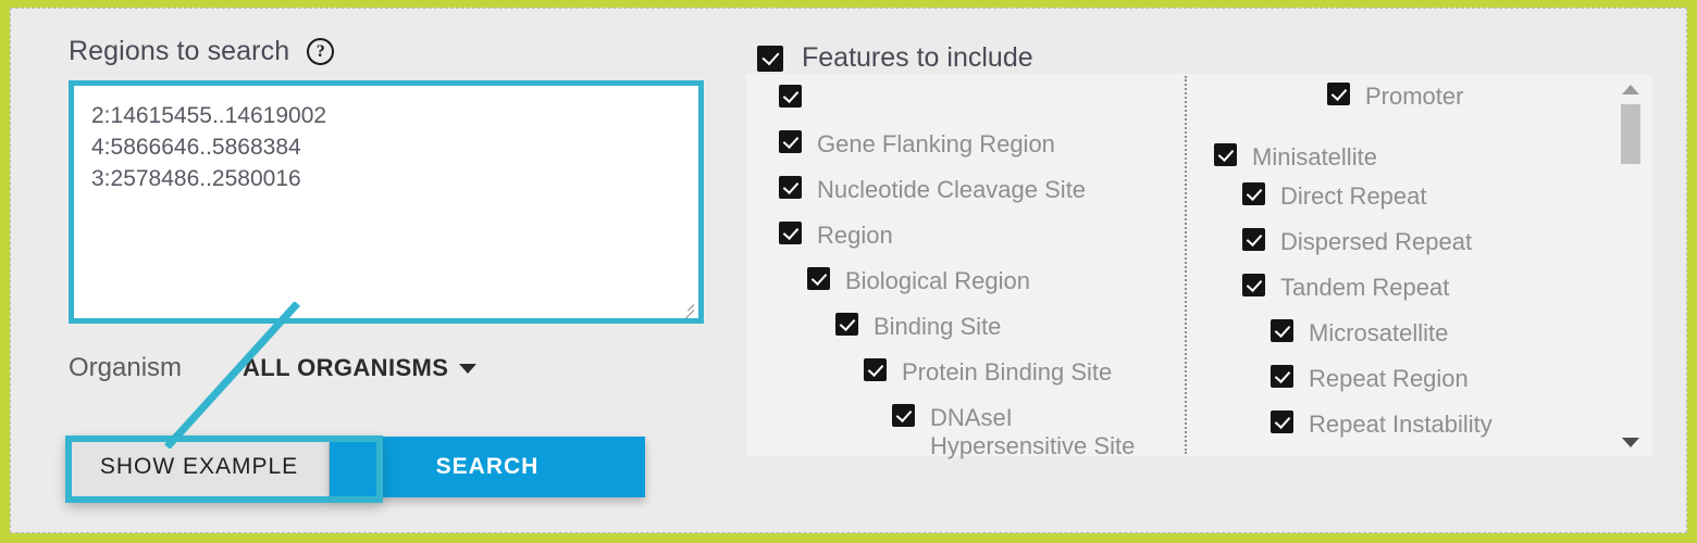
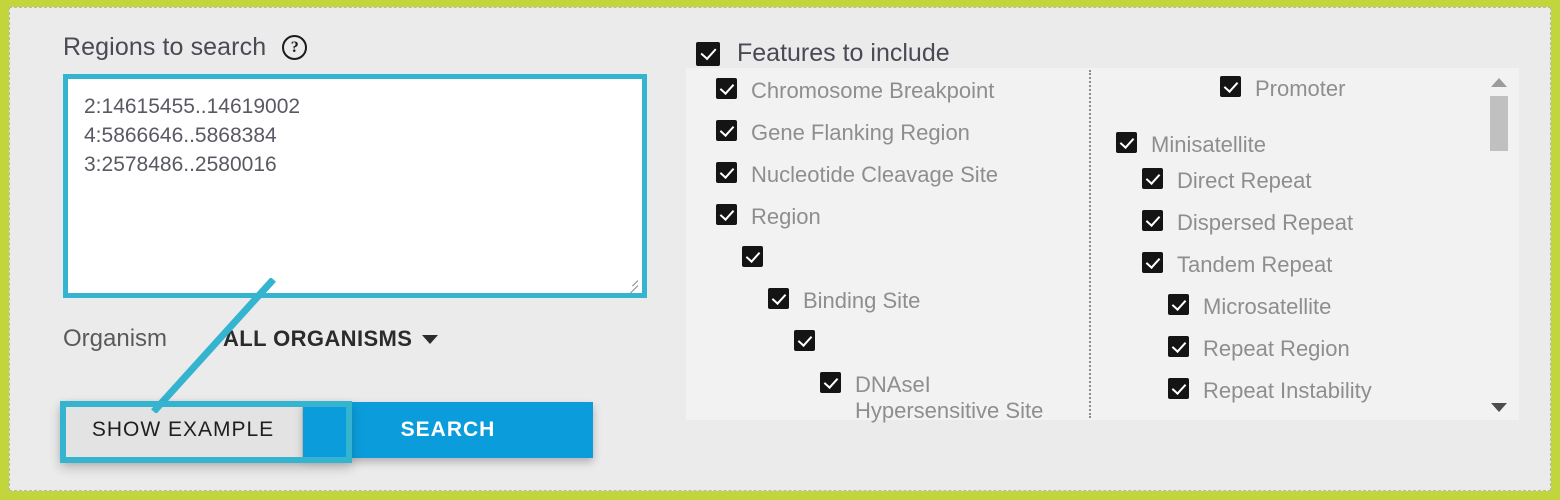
  Regions to search
  ?
  2:14615455..14619002
  4:5866646..5868384
  3:2578486..2580016
  Organism
  ALL ORGANISMS
  SHOW EXAMPLE
  SEARCH
  Features to include
+ Chromosome Breakpoint
  Gene Flanking Region
  Nucleotide Cleavage Site
  Region
- Biological Region
  Binding Site
- Protein Binding Site
  DNAseI
  Hypersensitive Site
  Promoter
  Minisatellite
  Direct Repeat
  Dispersed Repeat
  Tandem Repeat
  Microsatellite
  Repeat Region
  Repeat Instability
